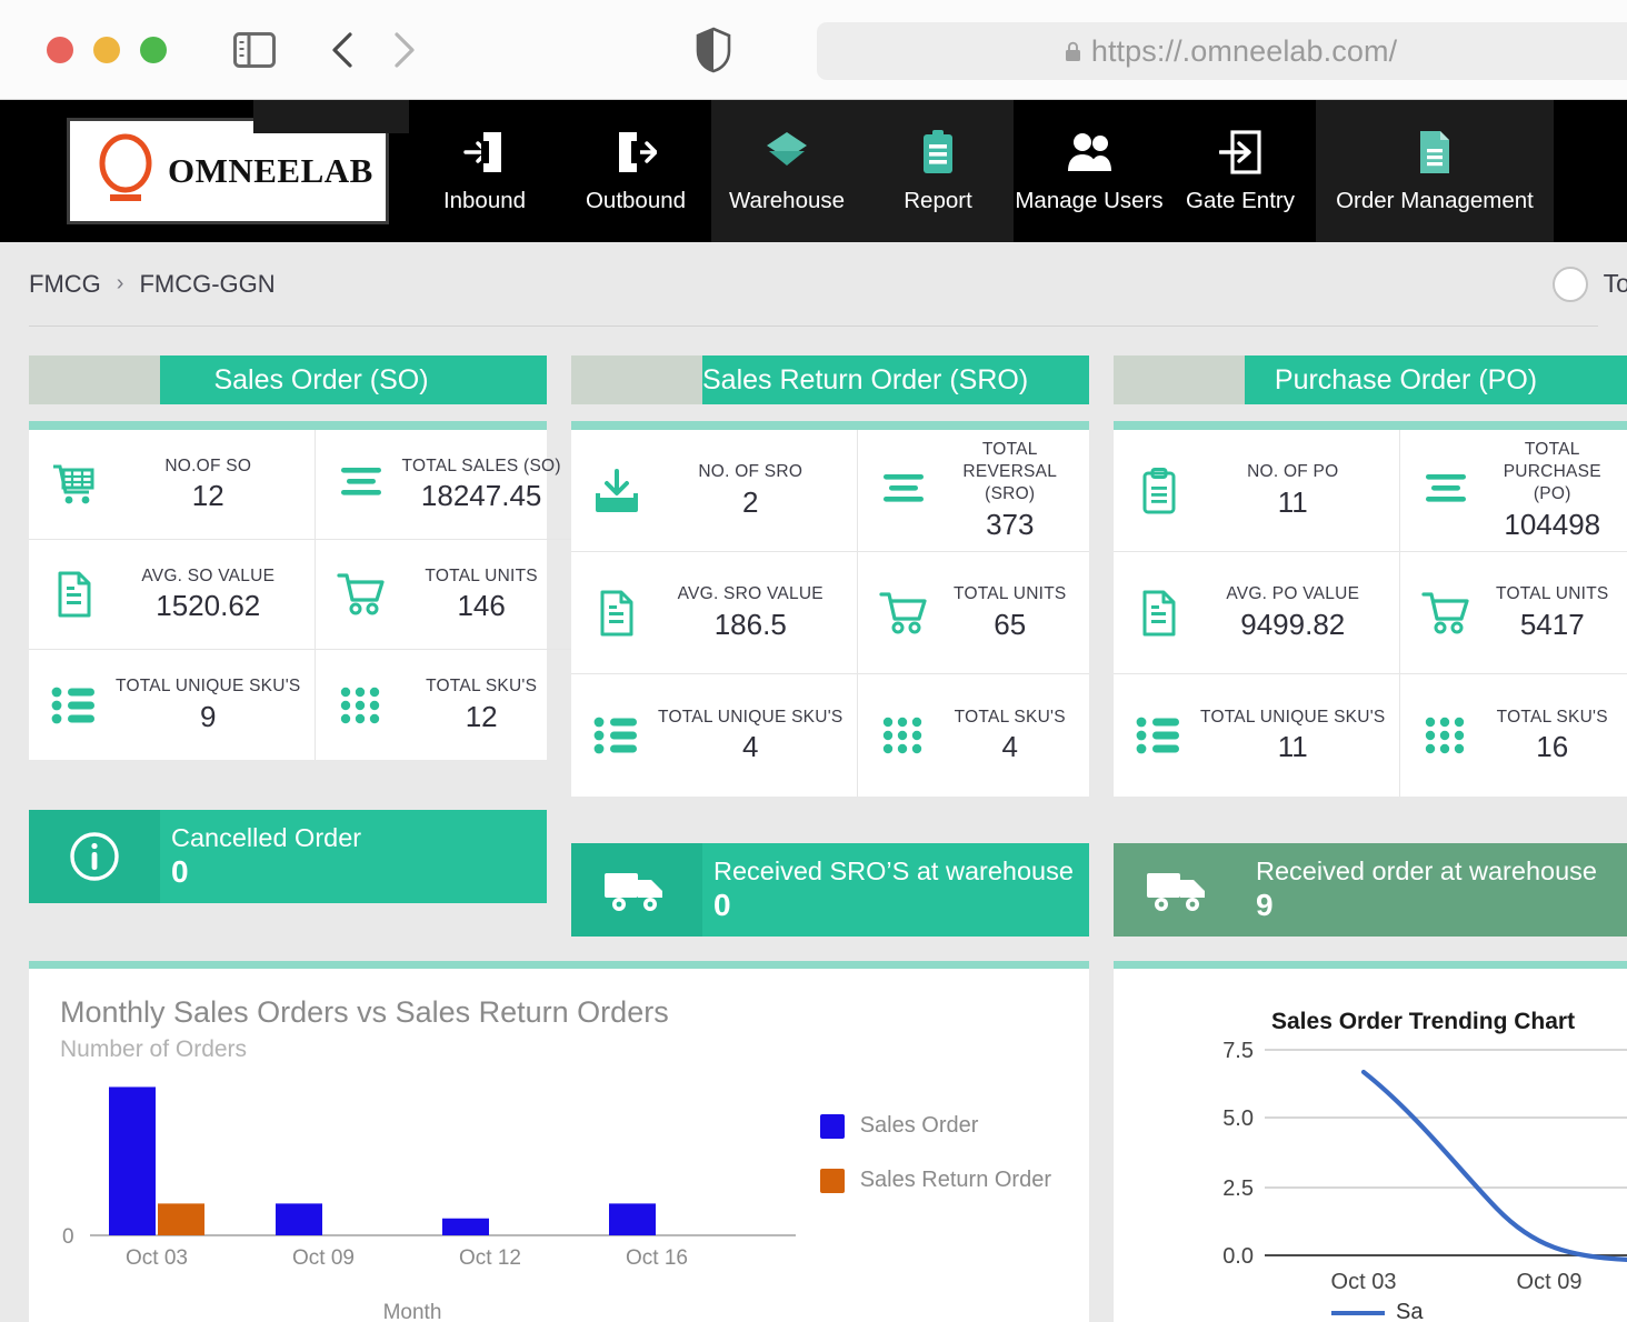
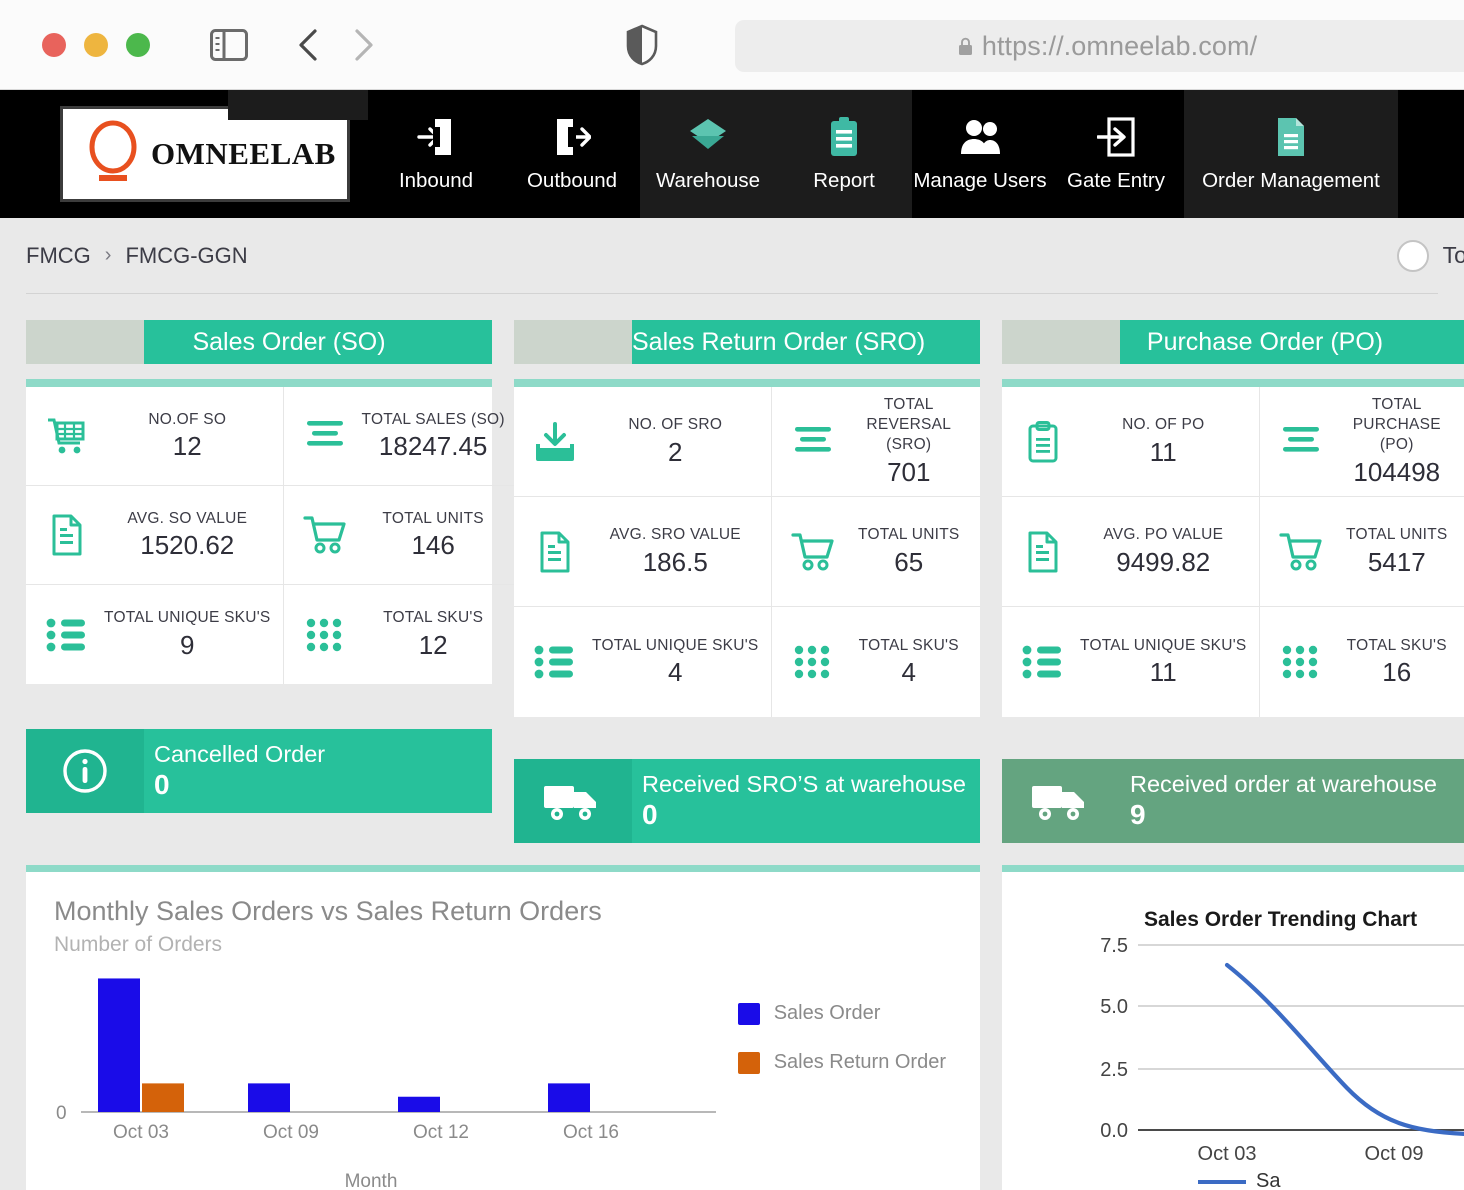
  https://.omneelab.com/
  OMNEELAB
  Inbound
  Outbound
  Warehouse
  Report
  Manage Users
  Gate Entry
  Order Management
  FMCG
  ›
  FMCG-GGN
  Sales Order (SO)
  NO.OF SO
  12
  TOTAL SALES (SO)
  18247.45
  AVG. SO VALUE
  1520.62
  TOTAL UNITS
  146
  TOTAL UNIQUE SKU'S
  9
  TOTAL SKU'S
  12
  Sales Return Order (SRO)
  NO. OF SRO
  2
  TOTAL REVERSAL (SRO)
- 373
+ 701
  AVG. SRO VALUE
  186.5
  TOTAL UNITS
  65
  TOTAL UNIQUE SKU'S
  4
  TOTAL SKU'S
  4
  Purchase Order (PO)
  NO. OF PO
  11
  TOTAL PURCHASE (PO)
  104498
  AVG. PO VALUE
  9499.82
  TOTAL UNITS
  5417
  TOTAL UNIQUE SKU'S
  11
  TOTAL SKU'S
  16
  Cancelled Order
  0
  Received SRO’S at warehouse
  0
  Received order at warehouse
  9
  Monthly Sales Orders vs Sales Return Orders
  Number of Orders
  0
  Oct 03
  Oct 09
  Oct 12
  Oct 16
  Month
  Sales Order
  Sales Return Order
  Sales Order Trending Chart
  7.5
  5.0
  2.5
  0.0
  Oct 03
  Oct 09
  Sa
